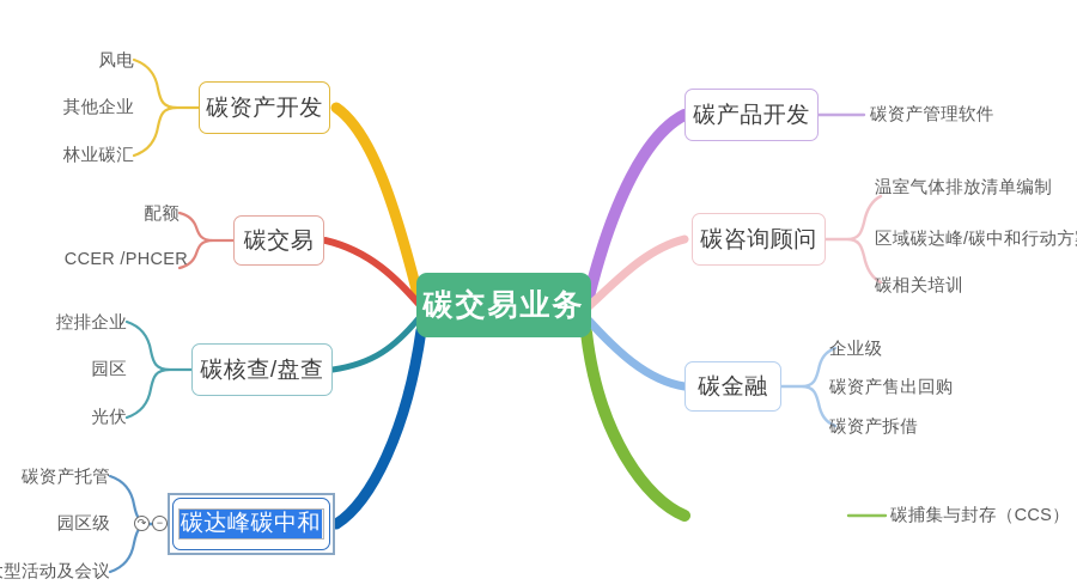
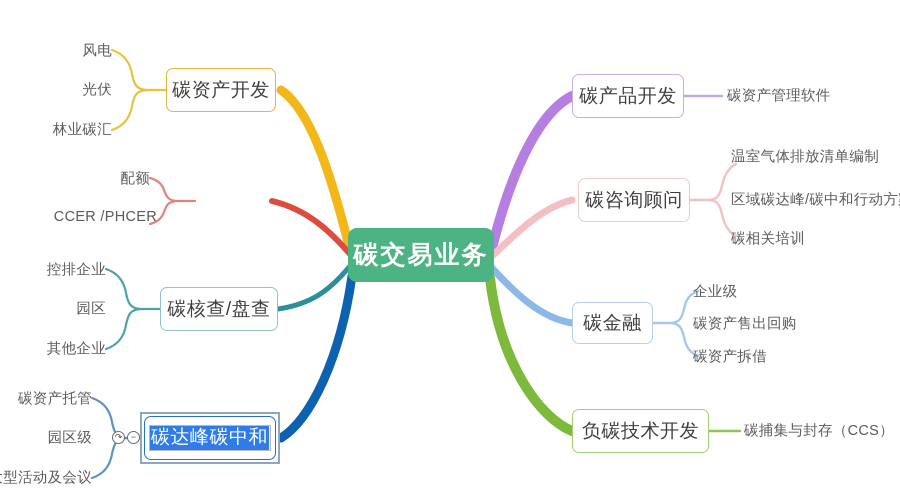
  碳交易业务
  碳资产开发
  风电
- 其他企业
+ 光伏
  林业碳汇
- 碳交易
  配额
  CCER /PHCER
  碳核查/盘查
  控排企业
  园区
- 光伏
+ 其他企业
  碳达峰碳中和
  ↷
  −
  碳资产托管
  园区级
  型活动及会议
  碳产品开发
  碳资产管理软件
  碳咨询顾问
  温室气体排放清单编制
  区域碳达峰/碳中和行动方
  碳相关培训
  碳金融
  企业级
  碳资产售出回购
  碳资产拆借
+ 负碳技术开发
  碳捕集与封存（CCS）
